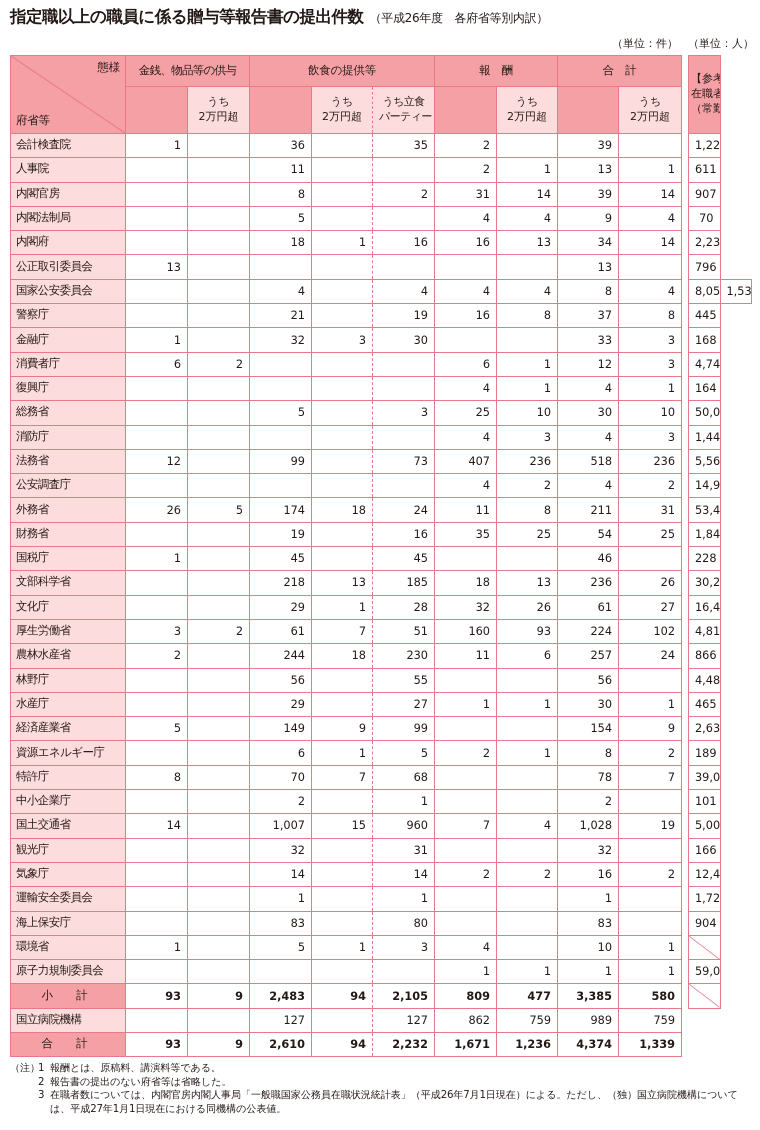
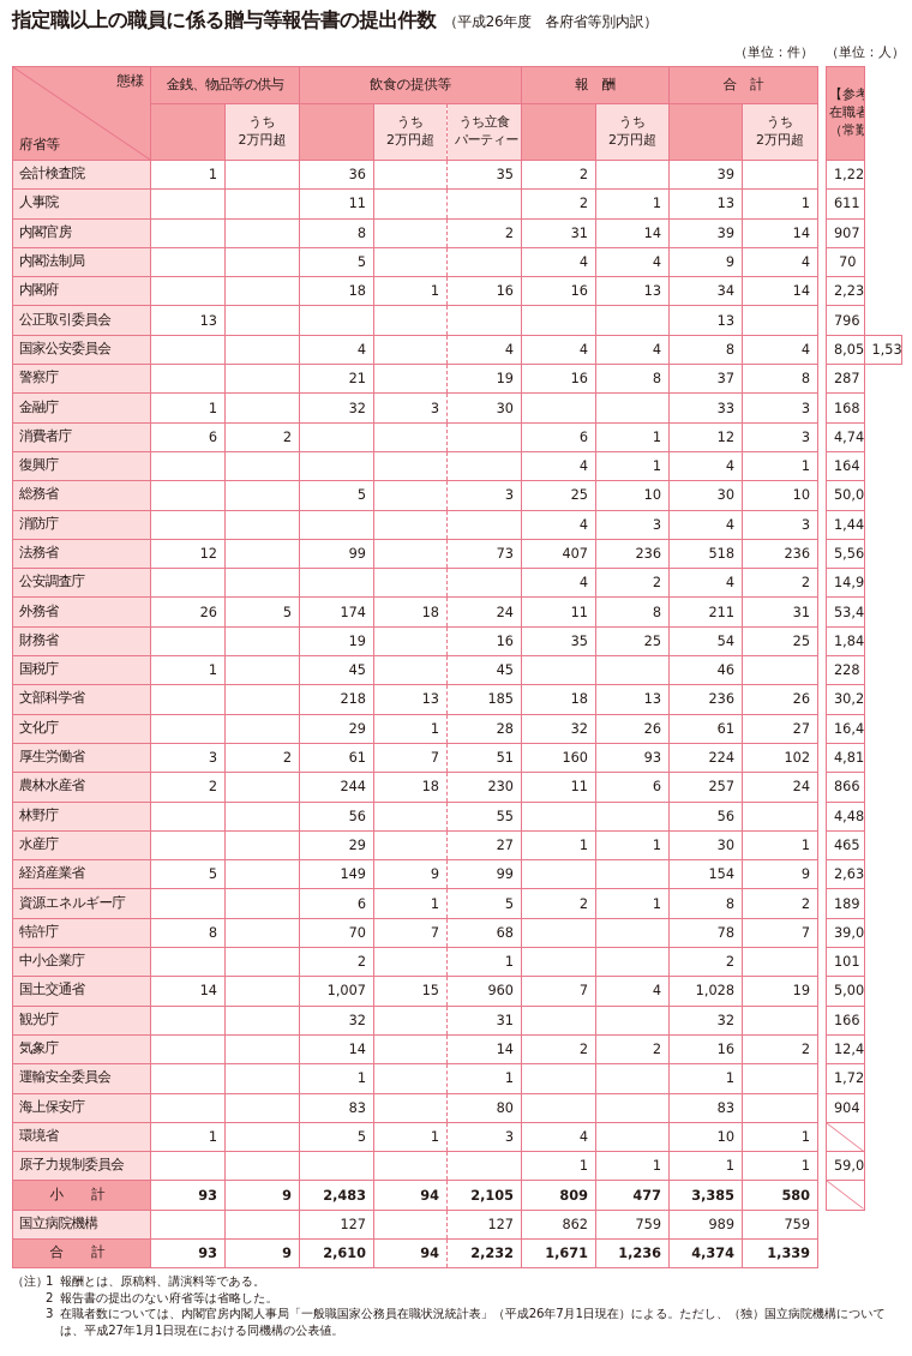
  指定職以上の職員に係る贈与等報告書の提出件数 （平成26年度 各府省等別内訳）
  （単位：件）
  （単位：人）
  態様 府省等	金銭、物品等の供与	飲食の提供等	報 酬	合 計
  	うち2万円超		うち2万円超	うち立食パーティー		うち2万円超		うち2万円超
  会計検査院	1		36		35	2		39
  人事院			11			2	1	13	1
  内閣官房			8		2	31	14	39	14
  内閣法制局			5			4	4	9	4
  内閣府			18	1	16	16	13	34	14
  公正取引委員会	13							13
  国家公安委員会			4		4	4	4	8	4
  警察庁			21		19	16	8	37	8
  金融庁	1		32	3	30			33	3
  消費者庁	6	2				6	1	12	3
  復興庁						4	1	4	1
  総務省			5		3	25	10	30	10
  消防庁						4	3	4	3
  法務省	12		99		73	407	236	518	236
  公安調査庁						4	2	4	2
  外務省	26	5	174	18	24	11	8	211	31
  財務省			19		16	35	25	54	25
  国税庁	1		45		45			46
  文部科学省			218	13	185	18	13	236	26
  文化庁			29	1	28	32	26	61	27
  厚生労働省	3	2	61	7	51	160	93	224	102
  農林水産省	2		244	18	230	11	6	257	24
  林野庁			56		55			56
  水産庁			29		27	1	1	30	1
  経済産業省	5		149	9	99			154	9
  資源エネルギー庁			6	1	5	2	1	8	2
  特許庁	8		70	7	68			78	7
  中小企業庁			2		1			2
  国土交通省	14		1,007	15	960	7	4	1,028	19
  観光庁			32		31			32
  気象庁			14		14	2	2	16	2
  運輸安全委員会			1		1			1
  海上保安庁			83		80			83
  環境省	1		5	1	3	4		10	1
  原子力規制委員会						1	1	1	1
  小 計	93	9	2,483	94	2,105	809	477	3,385	580
  国立病院機構			127		127	862	759	989	759
  合 計	93	9	2,610	94	2,232	1,671	1,236	4,374	1,339
  【参考在職者（常勤
  1,22
  611
  907
  70
  2,23
  796
  8,05
  1,53
- 445
+ 287
  168
  4,74
  164
  1,44
  5,56
  1,84
  228
  4,81
  866
  4,48
  465
  2,63
  189
  101
  5,00
  166
  1,72
  904
  （注）
  1
  報酬とは、原稿料、講演料等である。
  2
  報告書の提出のない府省等は省略した。
  3
  在職者数については、内閣官房内閣人事局「一般職国家公務員在職状況統計表」（平成26年7月1日現在）による。ただし、（独）国立病院機構については、平成27年1月1日現在における同機構の公表値。
